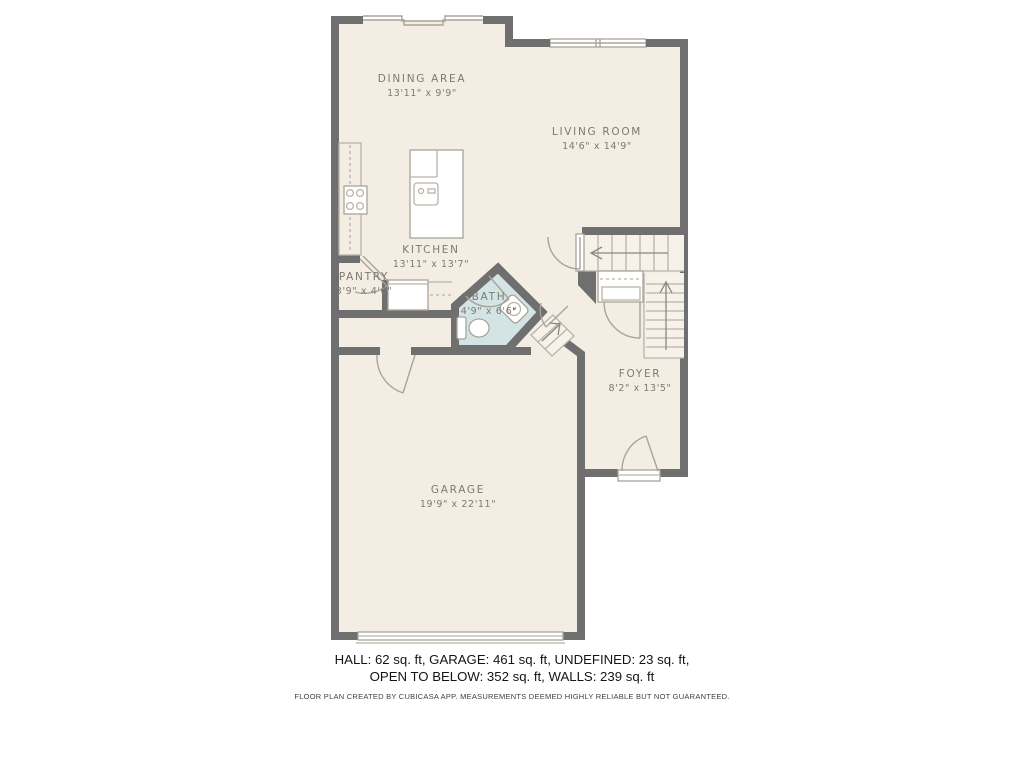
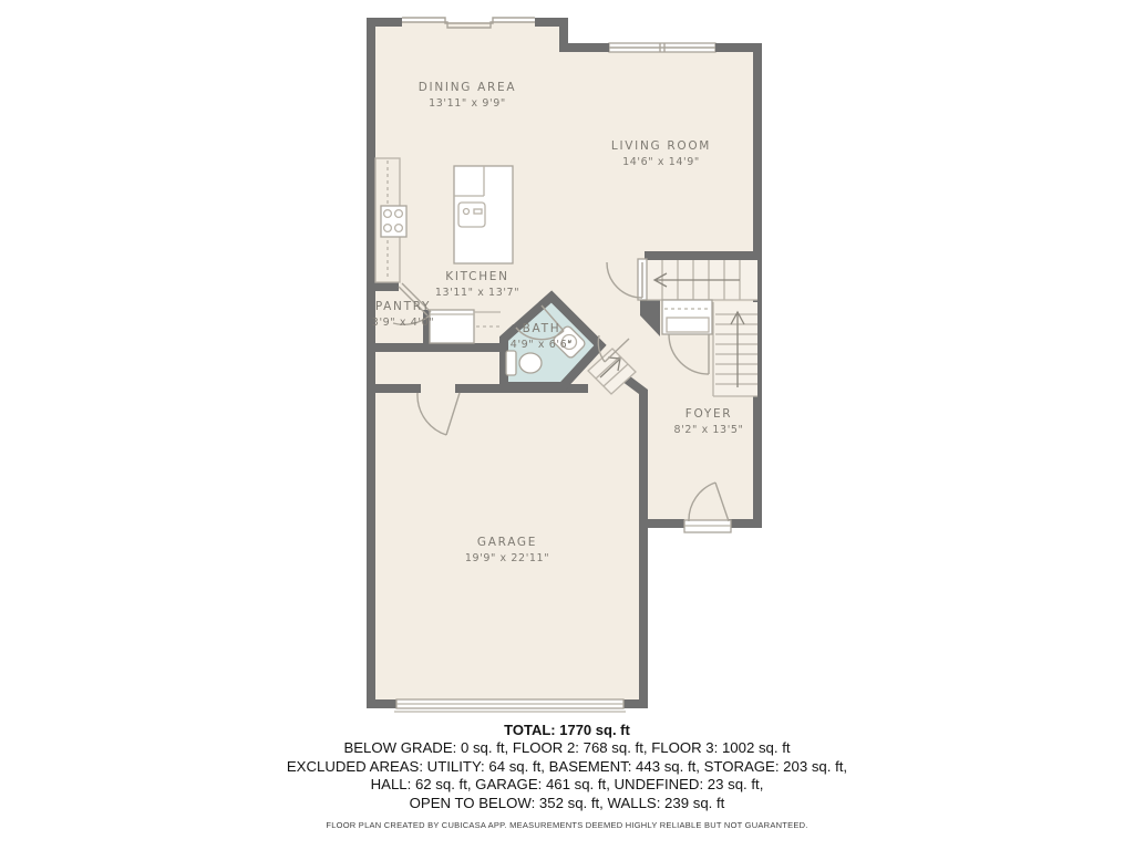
  DINING AREA
  13'11" x 9'9"
  LIVING ROOM
  14'6" x 14'9"
  KITCHEN
  13'11" x 13'7"
  PANTRY
  3'9" x 4'0"
  BATH
  4'9" x 6'6"
  FOYER
  8'2" x 13'5"
  GARAGE
  19'9" x 22'11"
+ TOTAL: 1770 sq. ft
+ BELOW GRADE: 0 sq. ft, FLOOR 2: 768 sq. ft, FLOOR 3: 1002 sq. ft
+ EXCLUDED AREAS: UTILITY: 64 sq. ft, BASEMENT: 443 sq. ft, STORAGE: 203 sq. ft,
  HALL: 62 sq. ft, GARAGE: 461 sq. ft, UNDEFINED: 23 sq. ft,
  OPEN TO BELOW: 352 sq. ft, WALLS: 239 sq. ft
  FLOOR PLAN CREATED BY CUBICASA APP. MEASUREMENTS DEEMED HIGHLY RELIABLE BUT NOT GUARANTEED.
